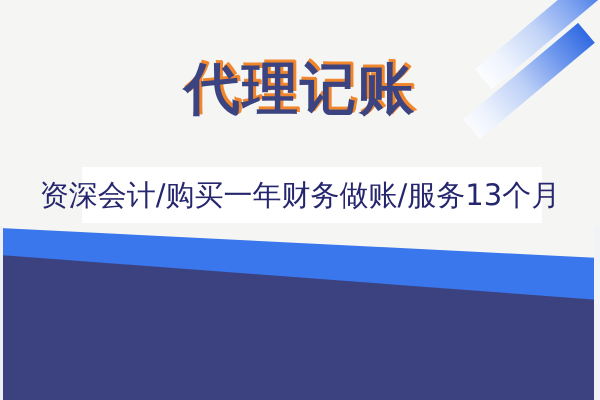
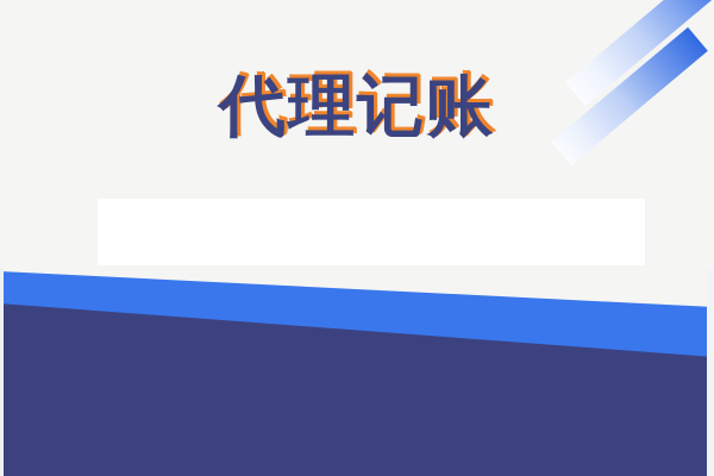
  代理记账
- 资深会计/购买一年财务做账/服务13个月
